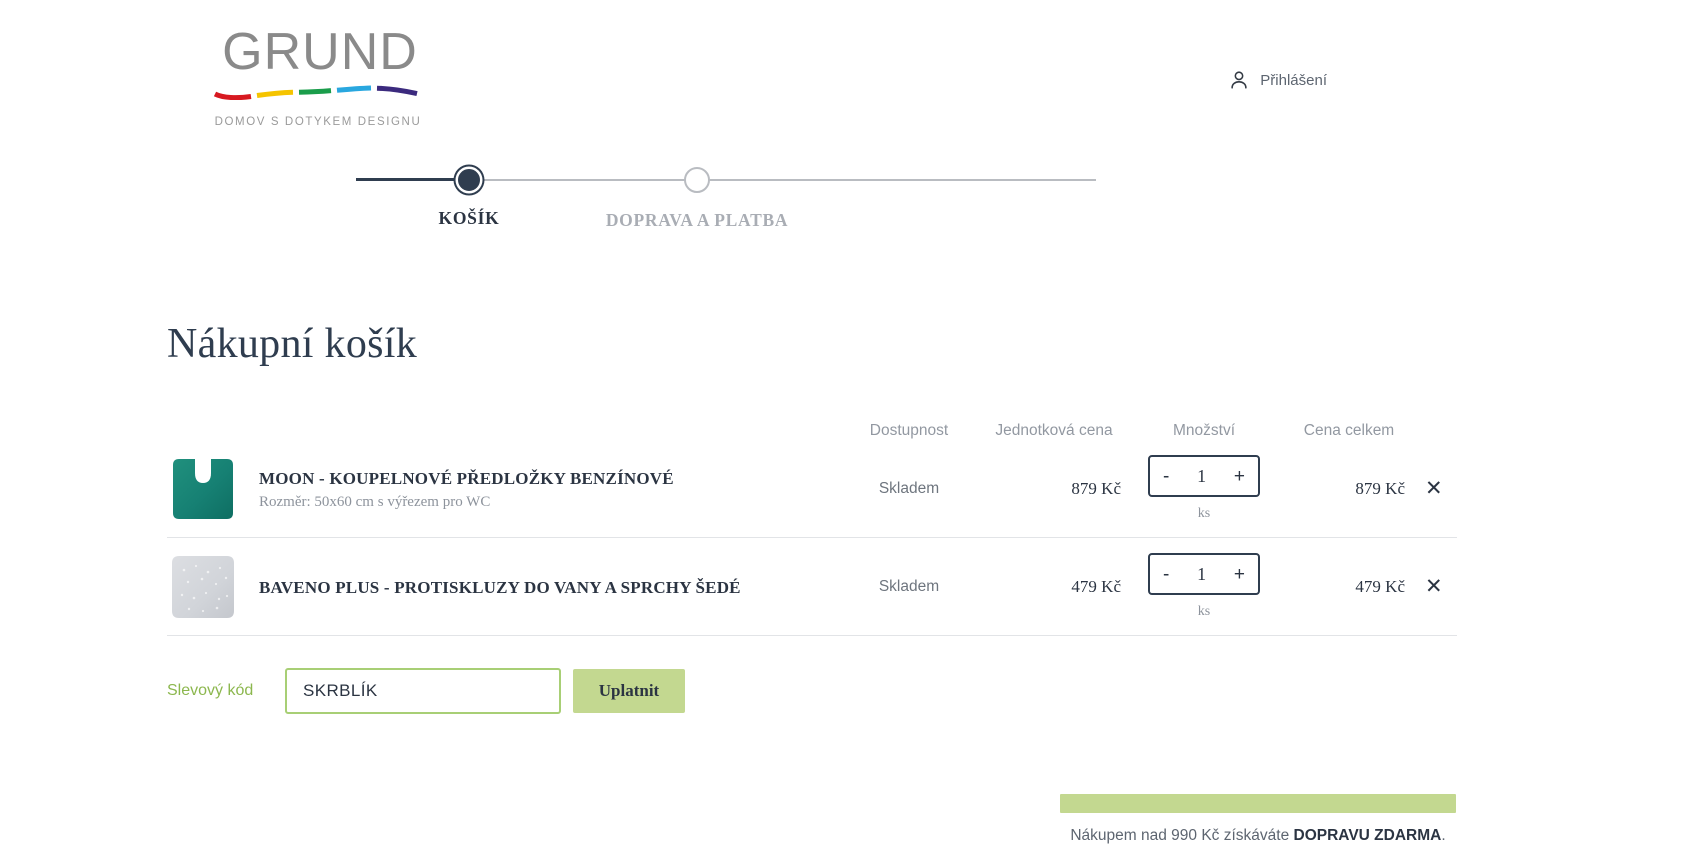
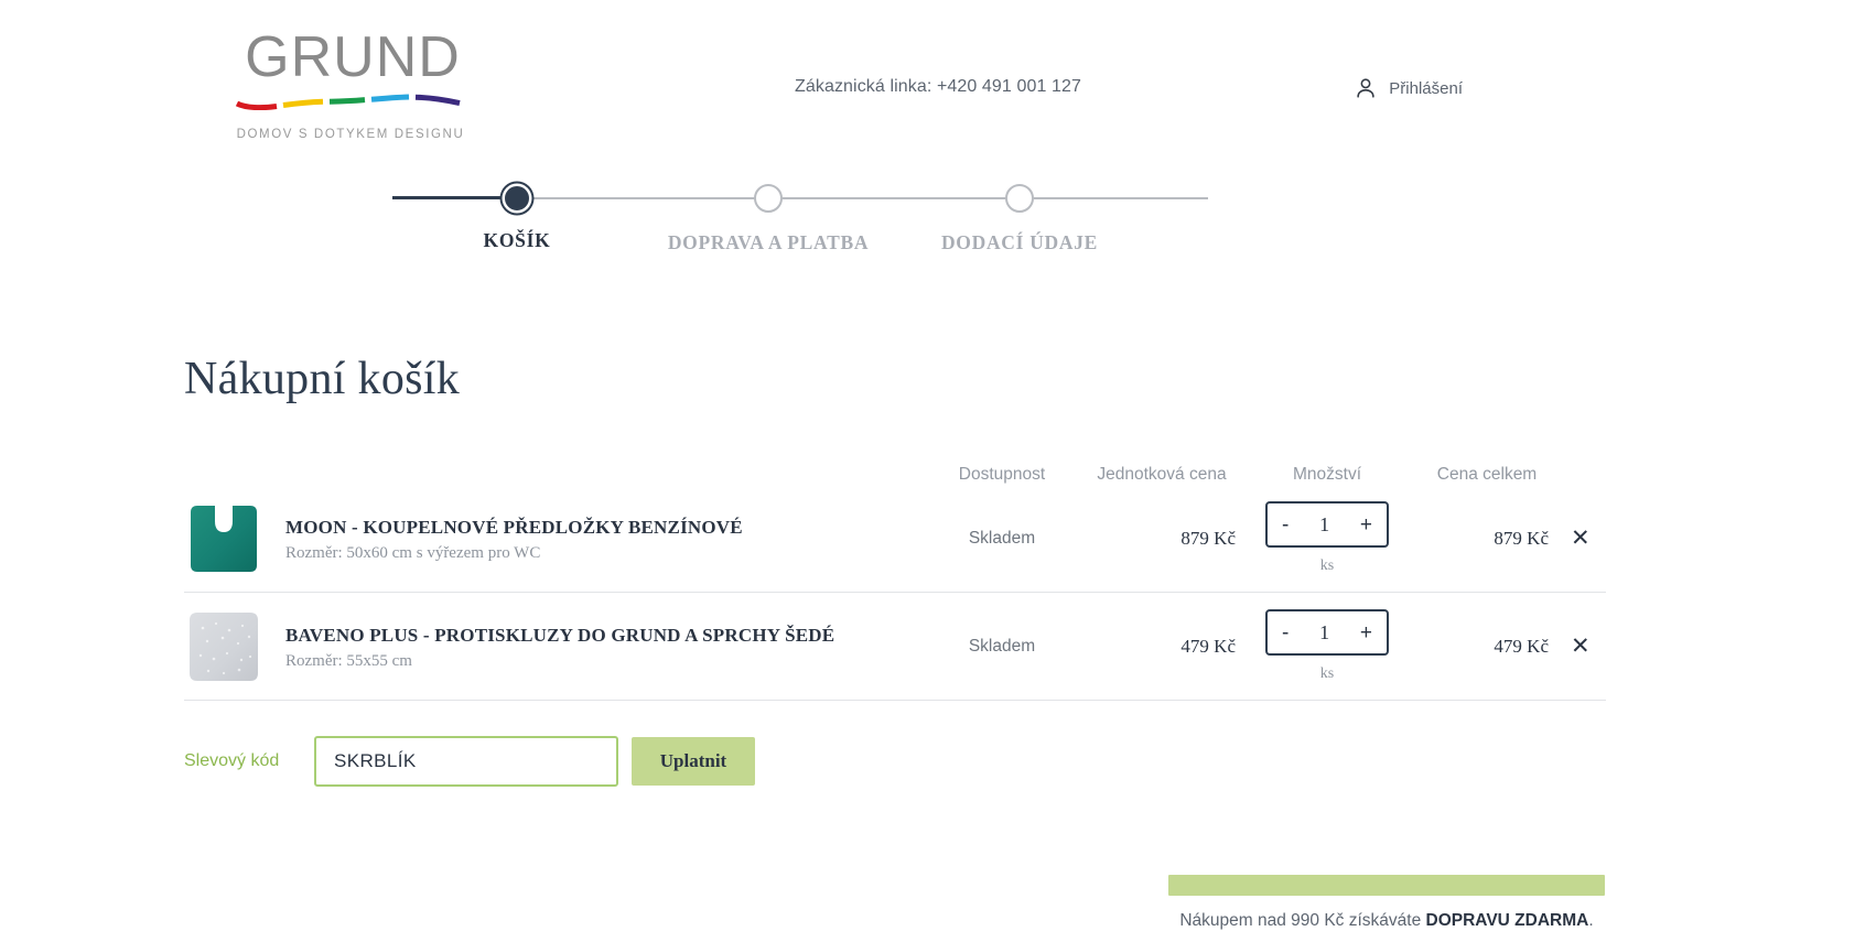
  GRUND
  DOMOV S DOTYKEM DESIGNU
+ Zákaznická linka: +420 491 001 127
  Přihlášení
  KOŠÍK
  DOPRAVA A PLATBA
+ DODACÍ ÚDAJE
  Nákupní košík
  Dostupnost
  Jednotková cena
  Množství
  Cena celkem
  MOON - KOUPELNOVÉ PŘEDLOŽKY BENZÍNOVÉ
  Rozměr: 50x60 cm s výřezem pro WC
  Skladem
  879 Kč
  -
  1
  +
  ks
  879 Kč
  ✕
- BAVENO PLUS - PROTISKLUZY DO VANY A SPRCHY ŠEDÉ
+ BAVENO PLUS - PROTISKLUZY DO GRUND A SPRCHY ŠEDÉ
+ Rozměr: 55x55 cm
  Skladem
  479 Kč
  -
  1
  +
  ks
  479 Kč
  ✕
  Slevový kód
  SKRBLÍK
  Uplatnit
  Nákupem nad 990 Kč získáváte DOPRAVU ZDARMA.
